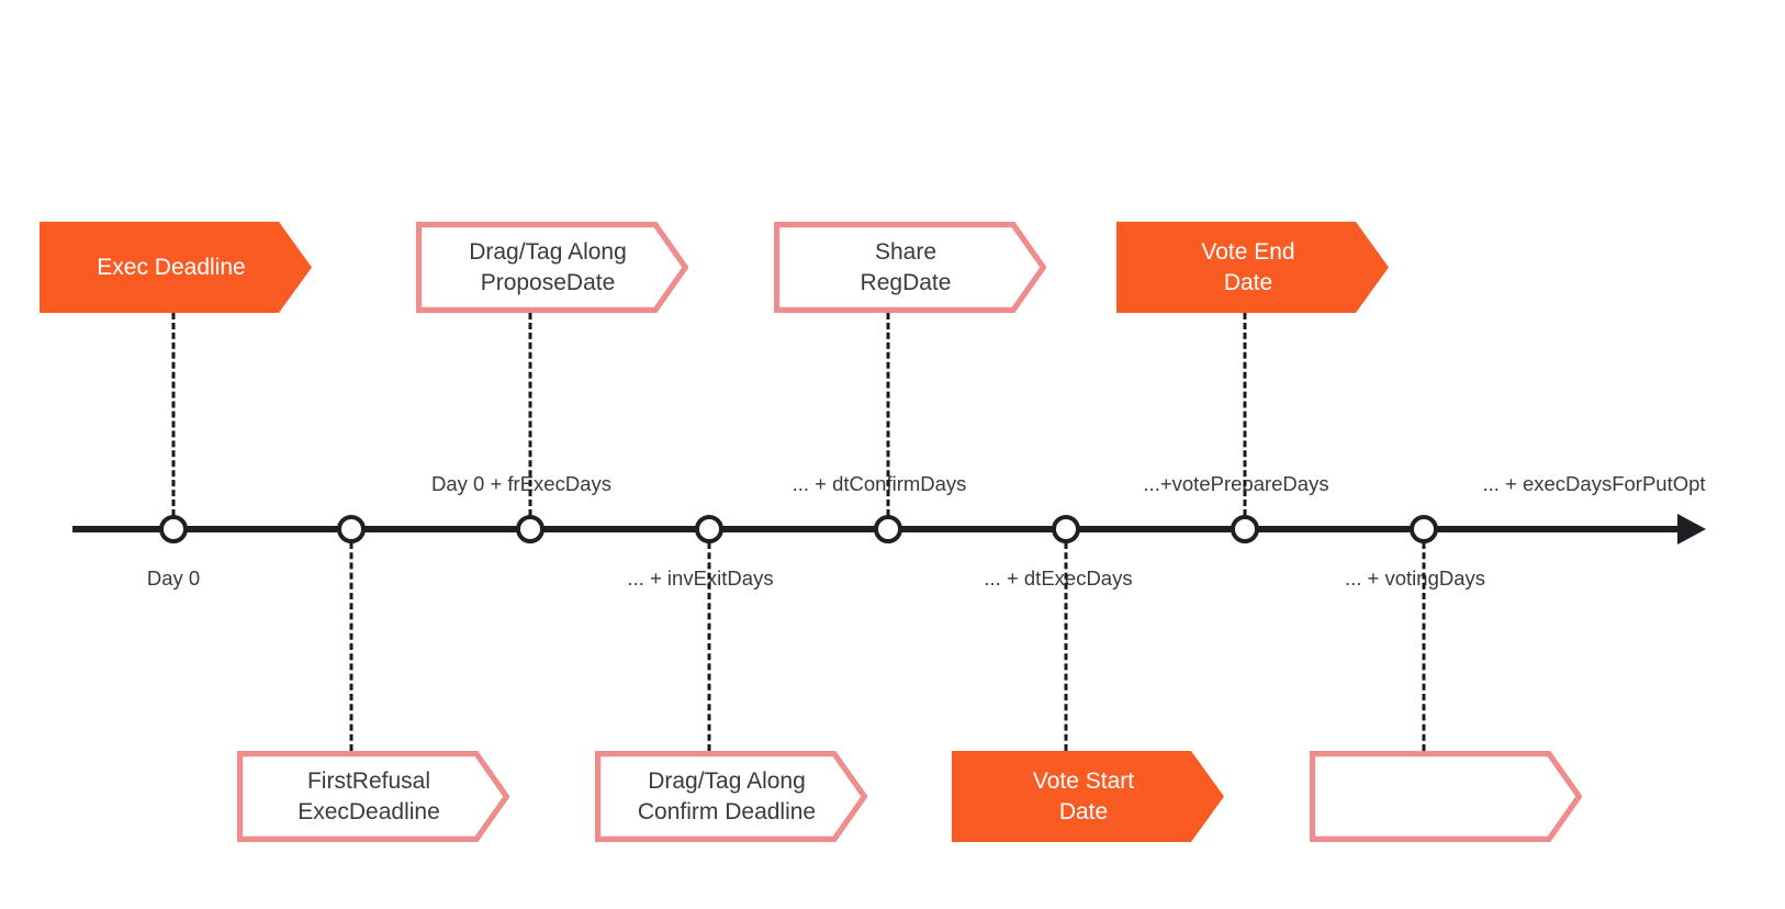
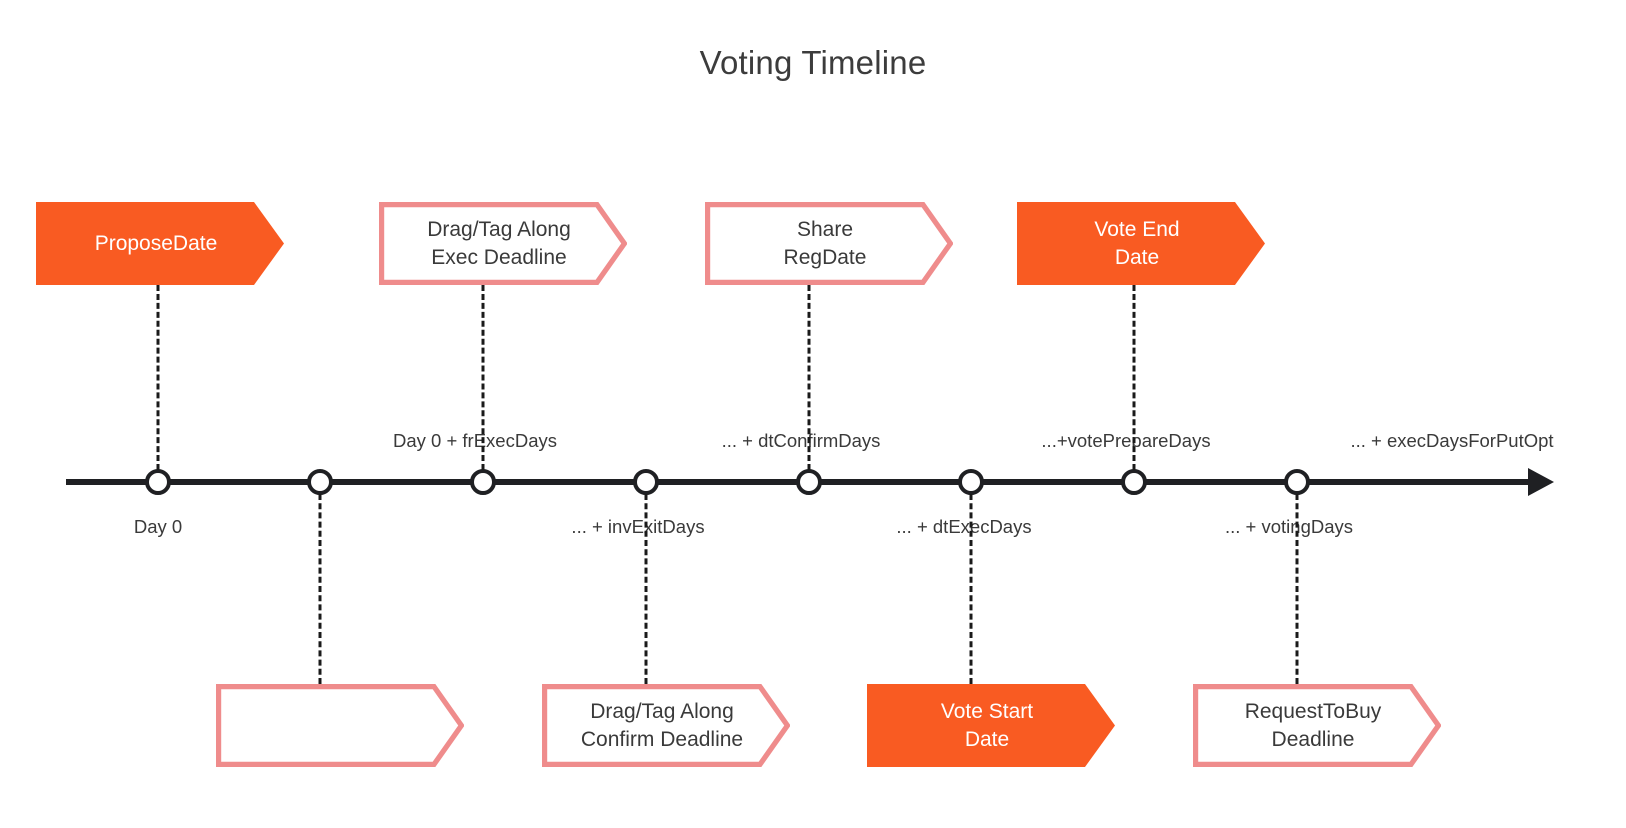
+ Voting Timeline
  Day 0
  Day 0 + frExecDays
  ... + invExitDays
  ... + dtConfirmDays
  ... + dtExecDays
  ...+votePrepareDays
  ... + votingDays
  ... + execDaysForPutOpt
- Exec Deadline
+ ProposeDate
- FirstRefusal
- ExecDeadline
  Drag/Tag Along
- ProposeDate
+ Exec Deadline
  Drag/Tag Along
  Confirm Deadline
  Share
  RegDate
  Vote Start
  Date
  Vote End
  Date
+ RequestToBuy
+ Deadline
